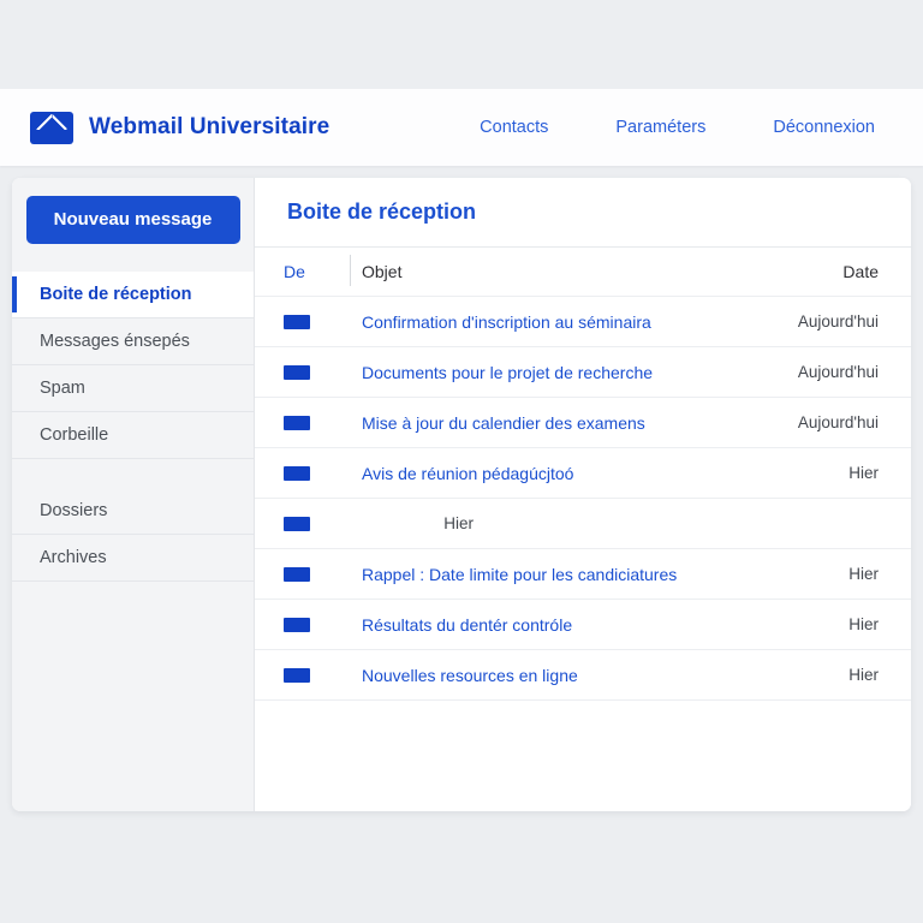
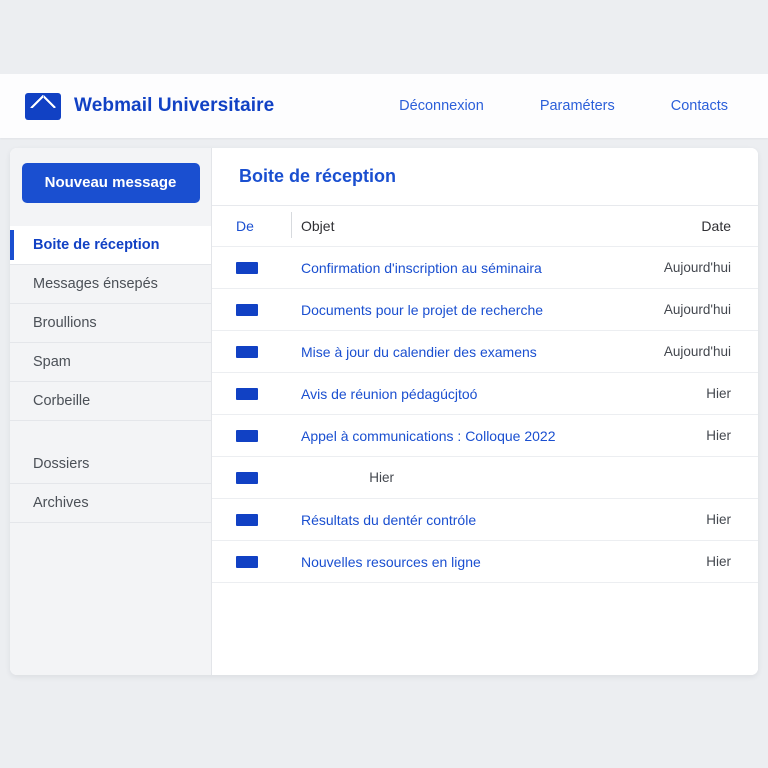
  Webmail Universitaire
- Contacts
+ Déconnexion
  Paraméters
- Déconnexion
+ Contacts
  Nouveau message
  Boite de réception
  Messages énsepés
+ Broullions
  Spam
  Corbeille
  Dossiers
  Archives
  Boite de réception
  De
  Objet
  Date
  Confirmation d'inscription au séminaira
  Aujourd'hui
  Documents pour le projet de recherche
  Aujourd'hui
  Mise à jour du calendier des examens
  Aujourd'hui
  Avis de réunion pédagúcjtoó
  Hier
+ Appel à communications : Colloque 2022
  Hier
- Rappel : Date limite pour les candiciatures
  Hier
  Résultats du dentér contróle
  Hier
  Nouvelles resources en ligne
  Hier
